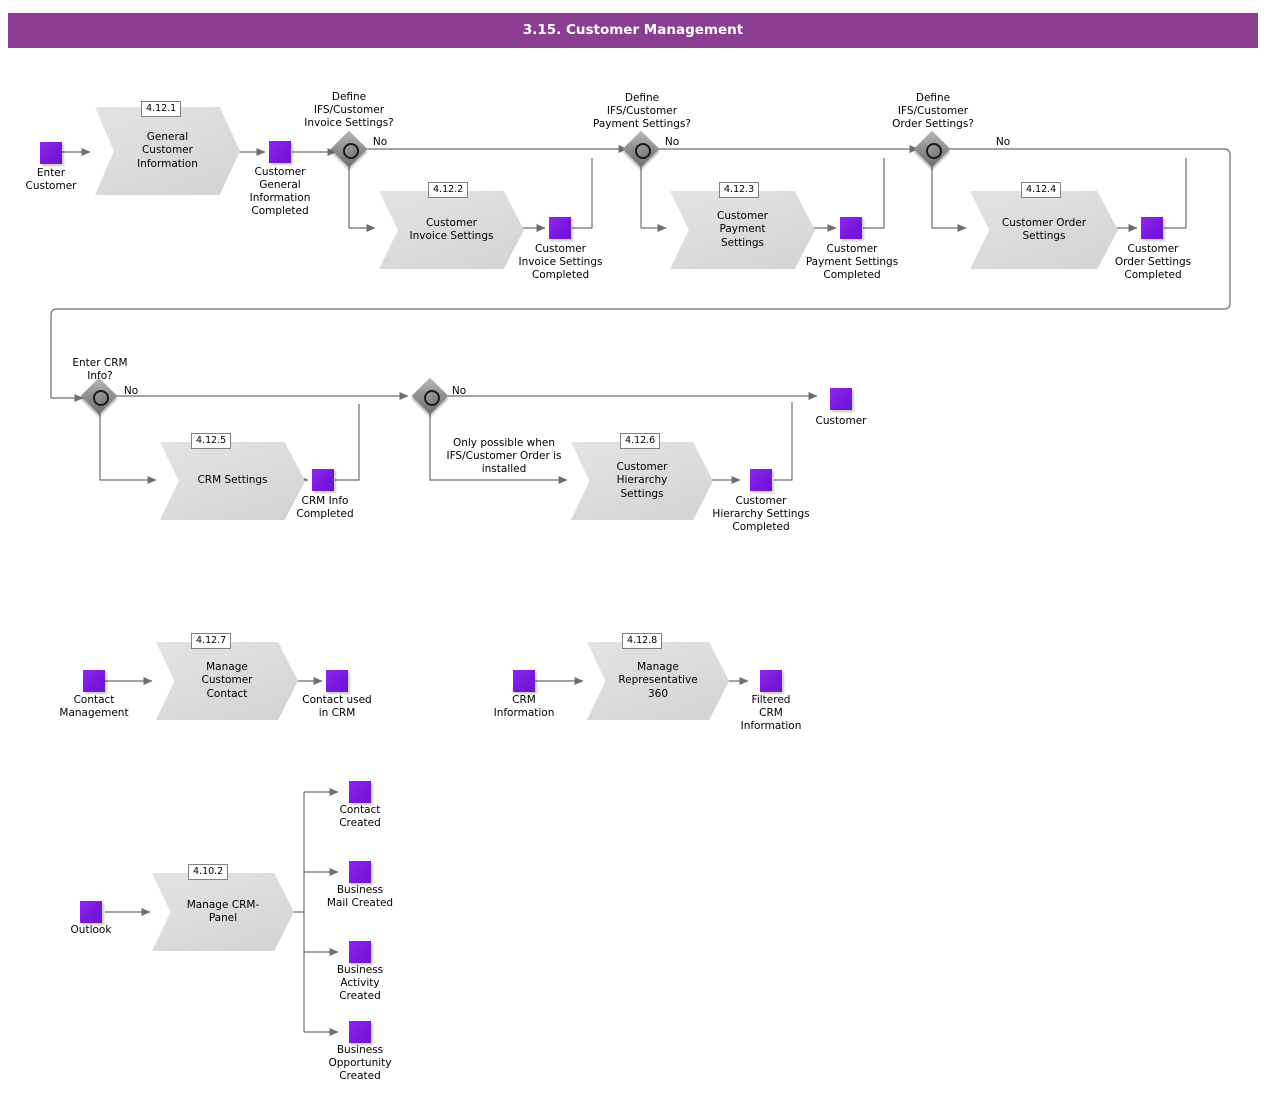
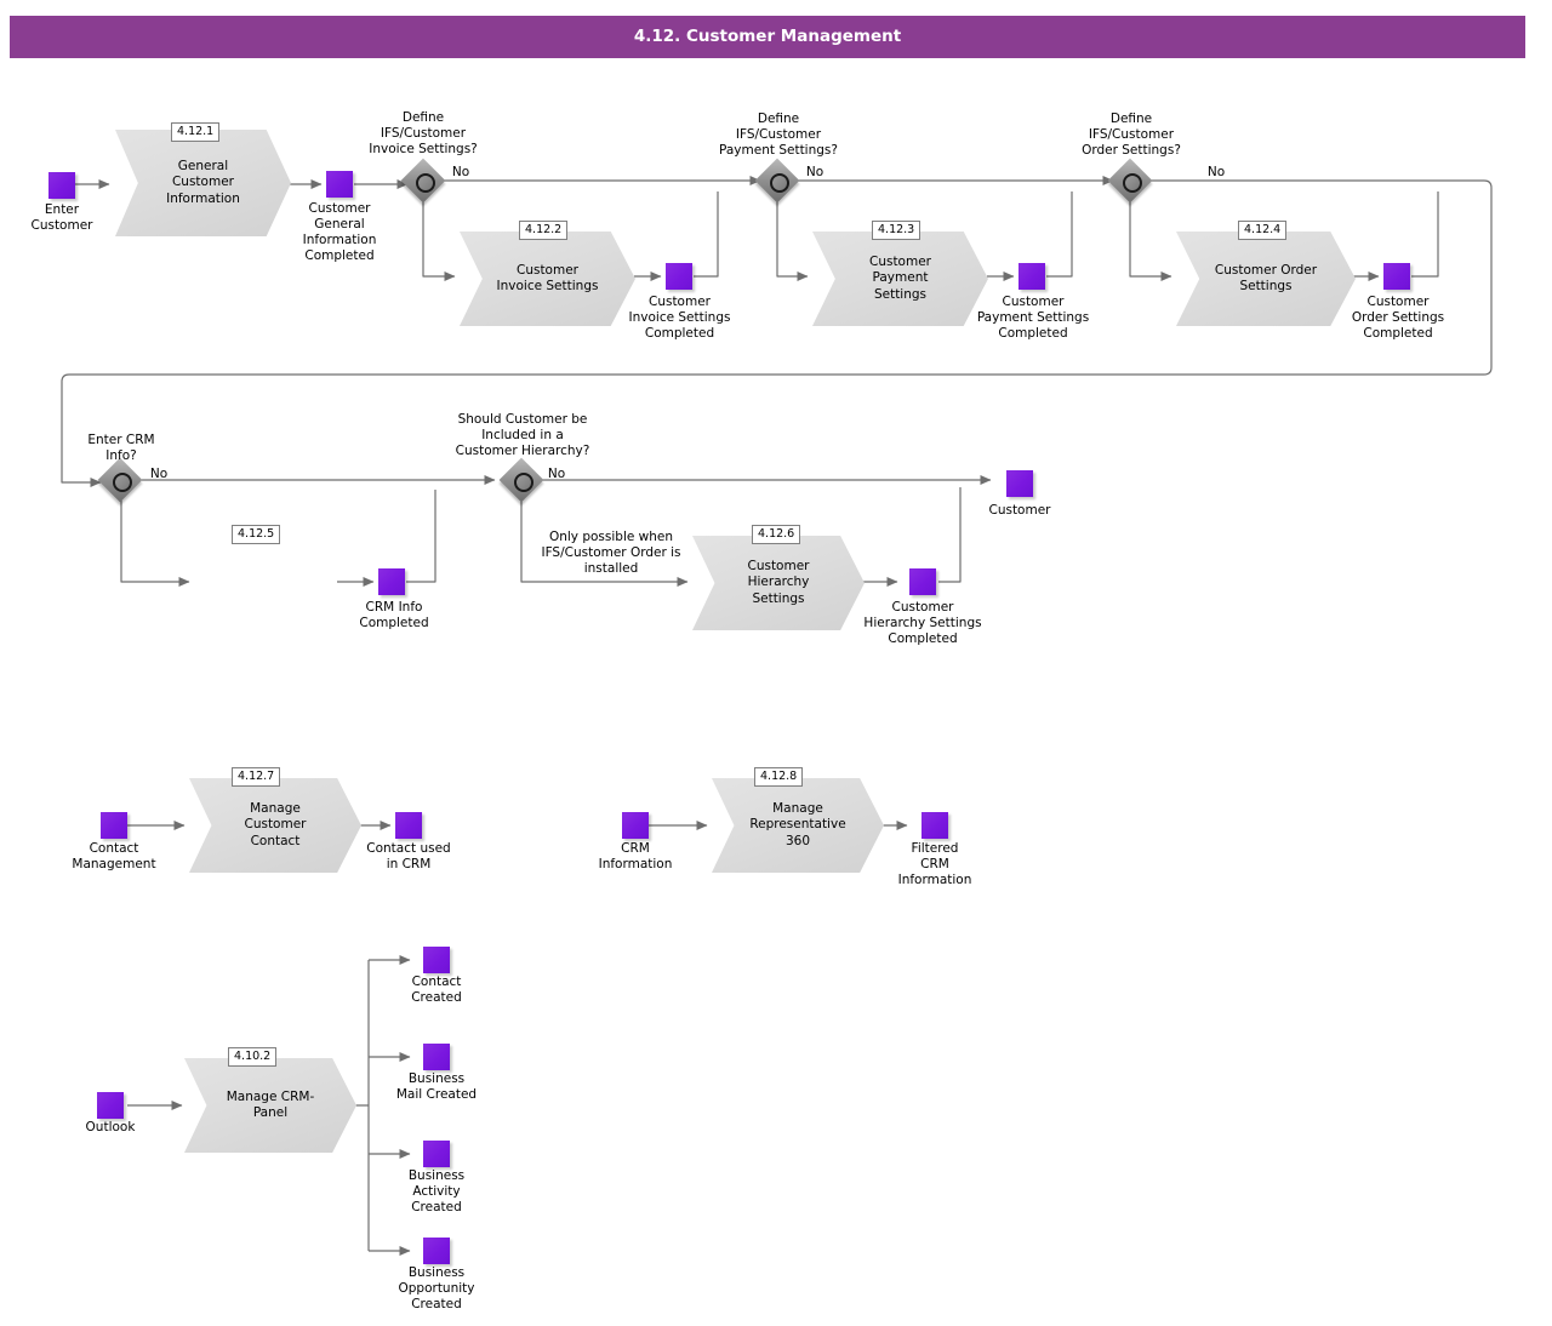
- 3.15. Customer Management
+ 4.12. Customer Management
  Enter
  Customer
  General
  Customer
  Information
  4.12.1
  Customer
  General
  Information
  Completed
  Define
  IFS/Customer
  Invoice Settings?
  No
  Customer
  Invoice Settings
  4.12.2
  Customer
  Invoice Settings
  Completed
  Define
  IFS/Customer
  Payment Settings?
  No
  Customer
  Payment
  Settings
  4.12.3
  Customer
  Payment Settings
  Completed
  Define
  IFS/Customer
  Order Settings?
  No
  Customer Order
  Settings
  4.12.4
  Customer
  Order Settings
  Completed
  Enter CRM
  Info?
  No
- CRM Settings
  4.12.5
  CRM Info
  Completed
+ Should Customer be
+ Included in a
+ Customer Hierarchy?
  No
  Only possible when
  IFS/Customer Order is
  installed
  Customer
  Hierarchy
  Settings
  4.12.6
  Customer
  Hierarchy Settings
  Completed
  Customer
  Contact
  Management
  Manage
  Customer
  Contact
  4.12.7
  Contact used
  in CRM
  CRM
  Information
  Manage
  Representative
  360
  4.12.8
  Filtered
  CRM
  Information
  Outlook
  Manage CRM-
  Panel
  4.10.2
  Contact
  Created
  Business
  Mail Created
  Business
  Activity
  Created
  Business
  Opportunity
  Created
